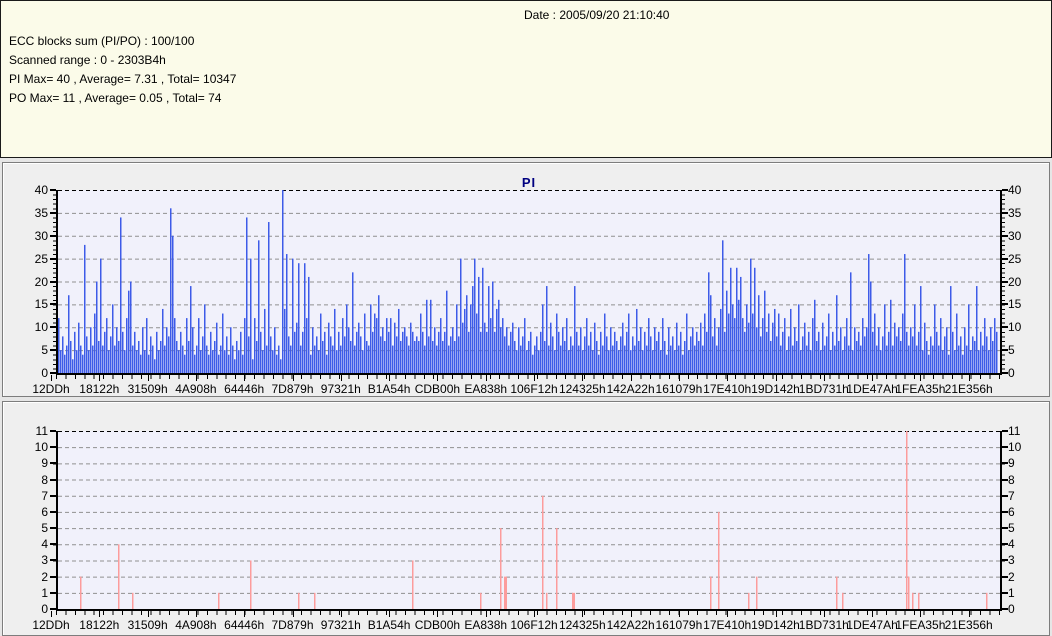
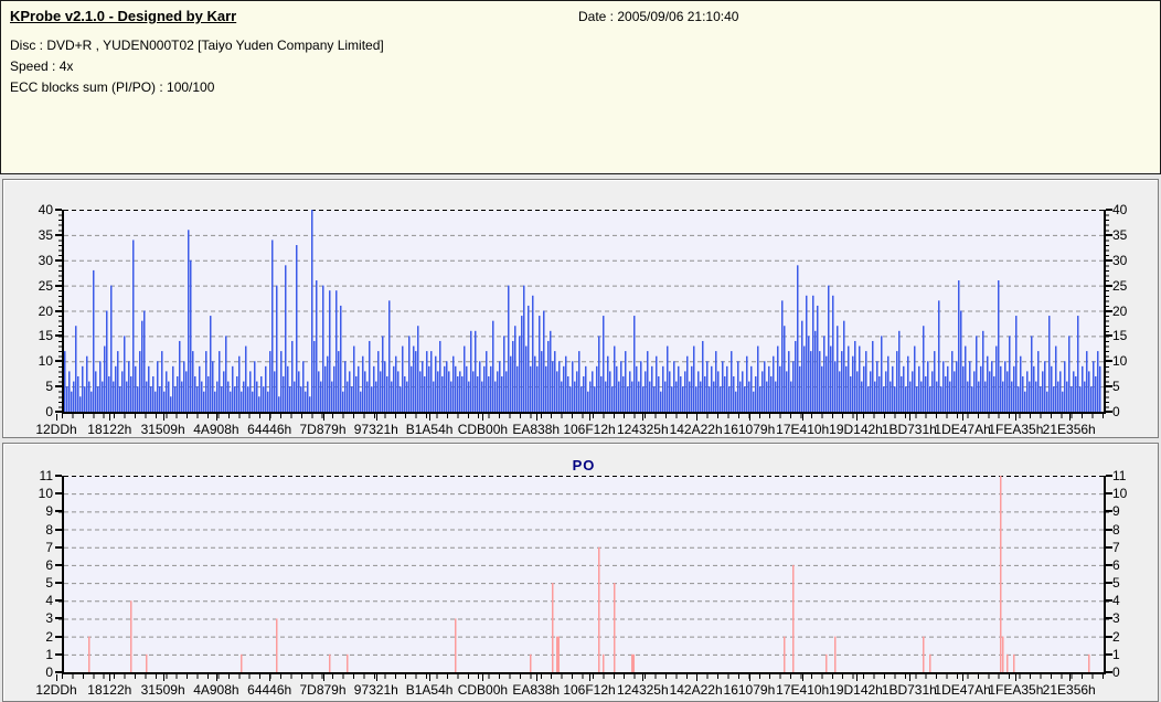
+ KProbe v2.1.0 - Designed by Karr
- Date : 2005/09/20 21:10:40
+ Date : 2005/09/06 21:10:40
+ Disc : DVD+R , YUDEN000T02 [Taiyo Yuden Company Limited]
+ Speed : 4x
  ECC blocks sum (PI/PO) : 100/100
- Scanned range : 0 - 2303B4h
- PI Max= 40 , Average= 7.31 , Total= 10347
- PO Max= 11 , Average= 0.05 , Total= 74
- PI
  0
  0
  5
  5
  10
  10
  15
  15
  20
  20
  25
  25
  30
  30
  35
  35
  40
  40
  12DDh
  18122h
  31509h
  4A908h
  64446h
  7D879h
  97321h
  B1A54h
  CDB00h
  EA838h
  106F12h
  124325h
  142A22h
  161079h
  17E410h
  19D142h
  1BD731h
  1DE47Ah
  1FEA35h
  21E356h
+ PO
  0
  0
  1
  1
  2
  2
  3
  3
  4
  4
  5
  5
  6
  6
  7
  7
  8
  8
  9
  9
  10
  10
  11
  11
  12DDh
  18122h
  31509h
  4A908h
  64446h
  7D879h
  97321h
  B1A54h
  CDB00h
  EA838h
  106F12h
  124325h
  142A22h
  161079h
  17E410h
  19D142h
  1BD731h
  1DE47Ah
  1FEA35h
  21E356h
